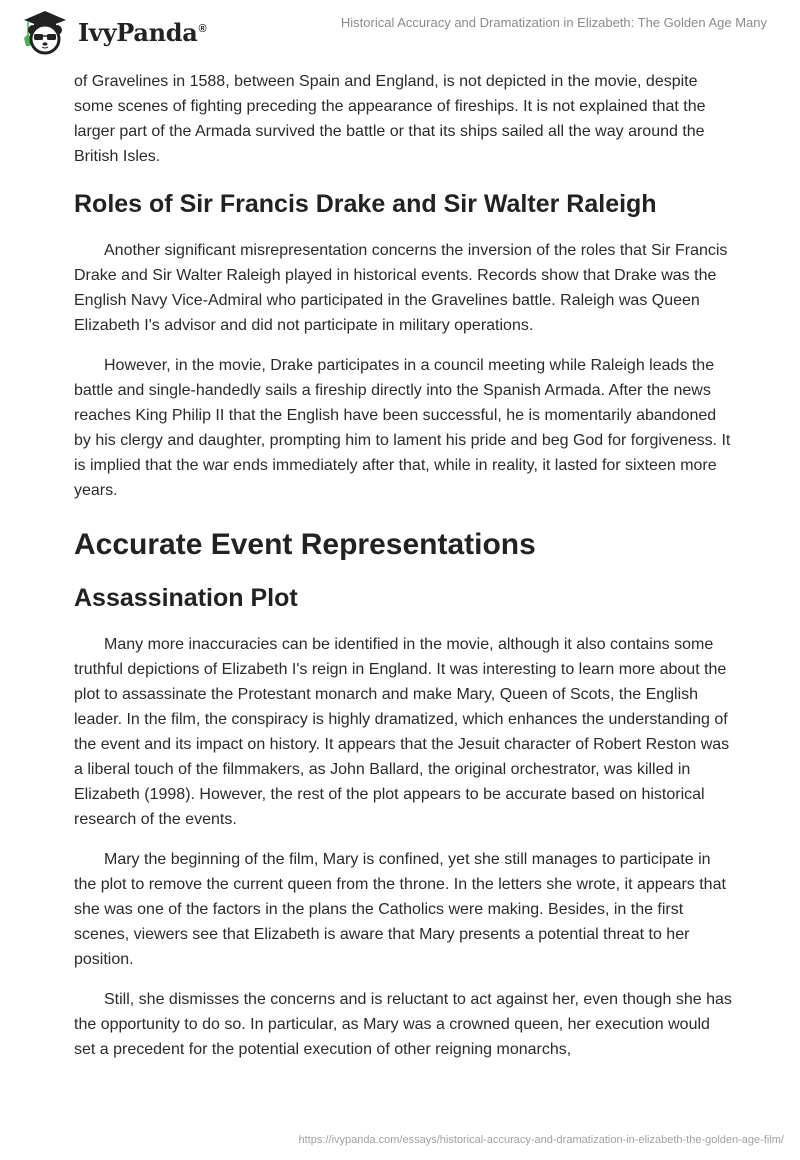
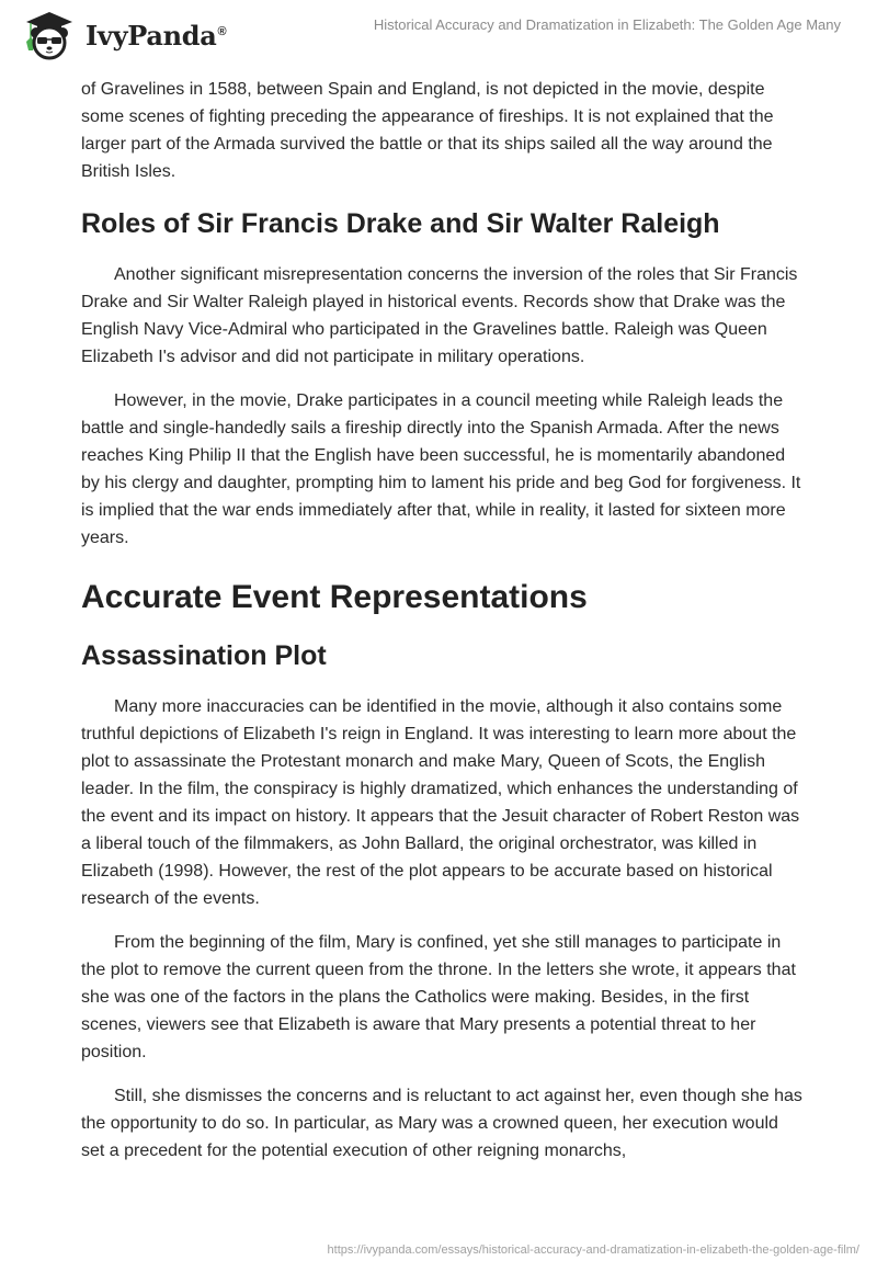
  IvyPanda®
  Historical Accuracy and Dramatization in Elizabeth: The Golden Age Many
  of Gravelines in 1588, between Spain and England, is not depicted in the movie, despite some scenes of fighting preceding the appearance of fireships. It is not explained that the larger part of the Armada survived the battle or that its ships sailed all the way around the British Isles.
  Roles of Sir Francis Drake and Sir Walter Raleigh
  Another significant misrepresentation concerns the inversion of the roles that Sir Francis Drake and Sir Walter Raleigh played in historical events. Records show that Drake was the English Navy Vice-Admiral who participated in the Gravelines battle. Raleigh was Queen Elizabeth I's advisor and did not participate in military operations.
  However, in the movie, Drake participates in a council meeting while Raleigh leads the battle and single-handedly sails a fireship directly into the Spanish Armada. After the news reaches King Philip II that the English have been successful, he is momentarily abandoned by his clergy and daughter, prompting him to lament his pride and beg God for forgiveness. It is implied that the war ends immediately after that, while in reality, it lasted for sixteen more years.
  Accurate Event Representations
  Assassination Plot
  Many more inaccuracies can be identified in the movie, although it also contains some truthful depictions of Elizabeth I's reign in England. It was interesting to learn more about the plot to assassinate the Protestant monarch and make Mary, Queen of Scots, the English leader. In the film, the conspiracy is highly dramatized, which enhances the understanding of the event and its impact on history. It appears that the Jesuit character of Robert Reston was a liberal touch of the filmmakers, as John Ballard, the original orchestrator, was killed in Elizabeth (1998). However, the rest of the plot appears to be accurate based on historical research of the events.
- Mary the beginning of the film, Mary is confined, yet she still manages to participate in the plot to remove the current queen from the throne. In the letters she wrote, it appears that she was one of the factors in the plans the Catholics were making. Besides, in the first scenes, viewers see that Elizabeth is aware that Mary presents a potential threat to her position.
+ From the beginning of the film, Mary is confined, yet she still manages to participate in the plot to remove the current queen from the throne. In the letters she wrote, it appears that she was one of the factors in the plans the Catholics were making. Besides, in the first scenes, viewers see that Elizabeth is aware that Mary presents a potential threat to her position.
  Still, she dismisses the concerns and is reluctant to act against her, even though she has the opportunity to do so. In particular, as Mary was a crowned queen, her execution would set a precedent for the potential execution of other reigning monarchs,
  https://ivypanda.com/essays/historical-accuracy-and-dramatization-in-elizabeth-the-golden-age-film/
